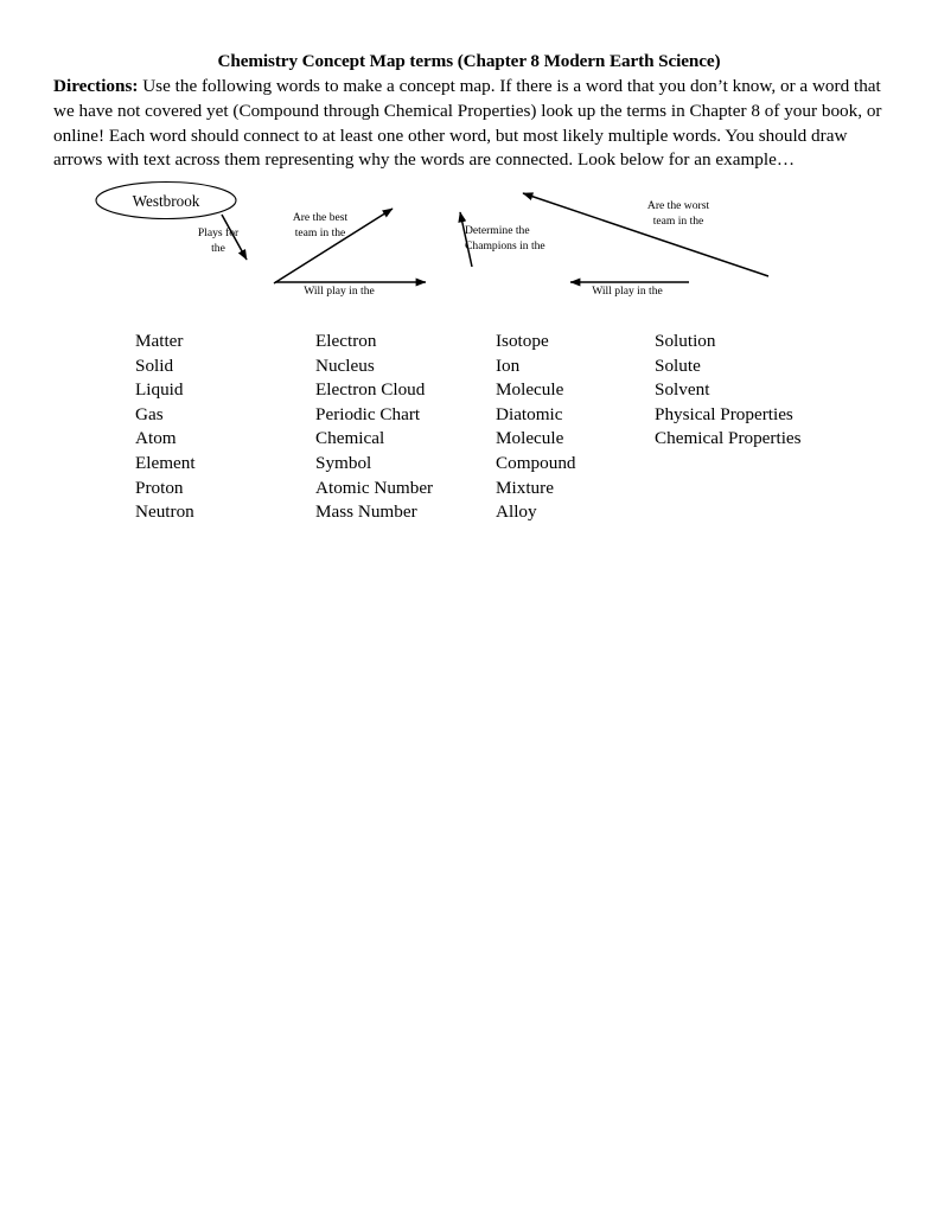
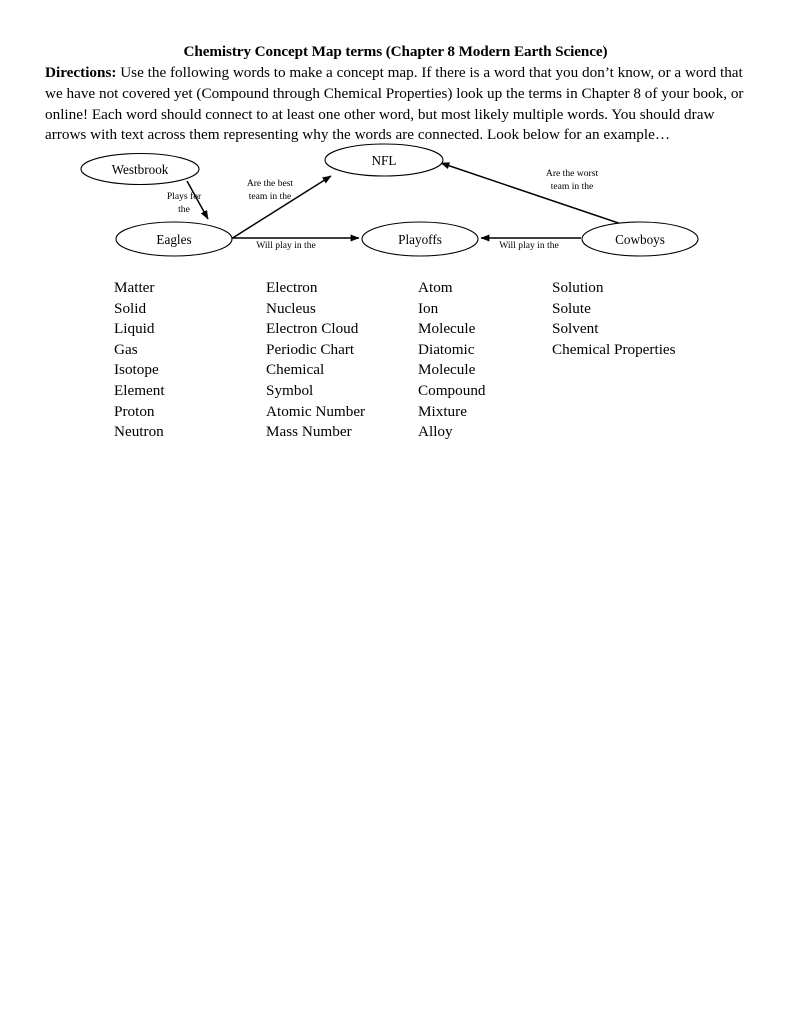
  Chemistry Concept Map terms (Chapter 8 Modern Earth Science)
  Directions: Use the following words to make a concept map. If there is a word that you don’t know, or a word that we have not covered yet (Compound through Chemical Properties) look up the terms in Chapter 8 of your book, or online! Each word should connect to at least one other word, but most likely multiple words. You should draw arrows with text across them representing why the words are connected. Look below for an example…
  Are the best
  team in the
  Are the worst
  team in the
- Determine the
- Champions in the
  Plays for
  the
  Will play in the
  Will play in the
  Westbrook
+ NFL
+ Eagles
+ Playoffs
+ Cowboys
  Matter
  Solid
  Liquid
  Gas
- Atom
+ Isotope
  Element
  Proton
  Neutron
  Electron
  Nucleus
  Electron Cloud
  Periodic Chart
  Chemical
  Symbol
  Atomic Number
  Mass Number
- Isotope
+ Atom
  Ion
  Molecule
  Diatomic
  Molecule
  Compound
  Mixture
  Alloy
  Solution
  Solute
  Solvent
- Physical Properties
  Chemical Properties
